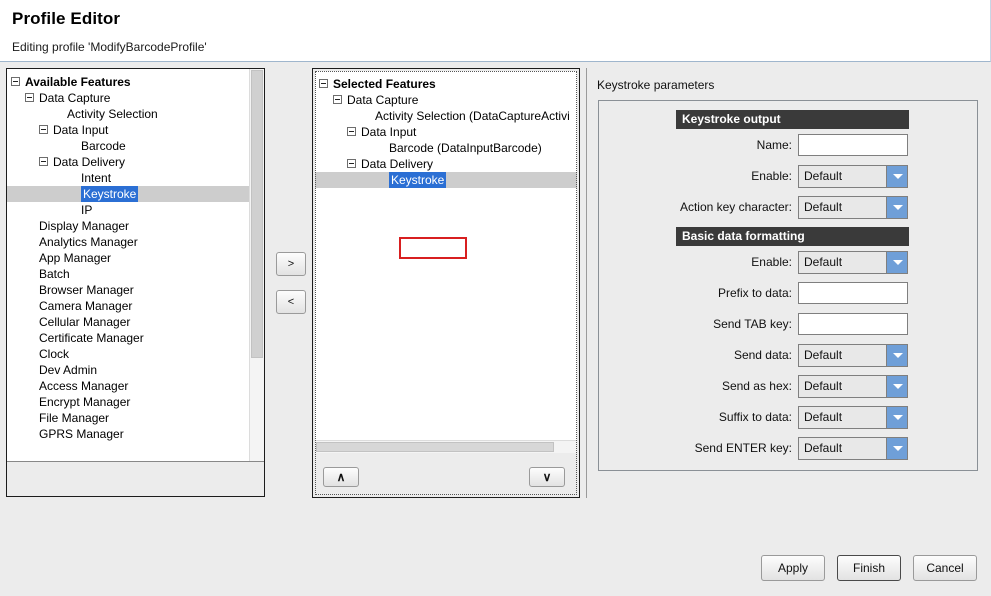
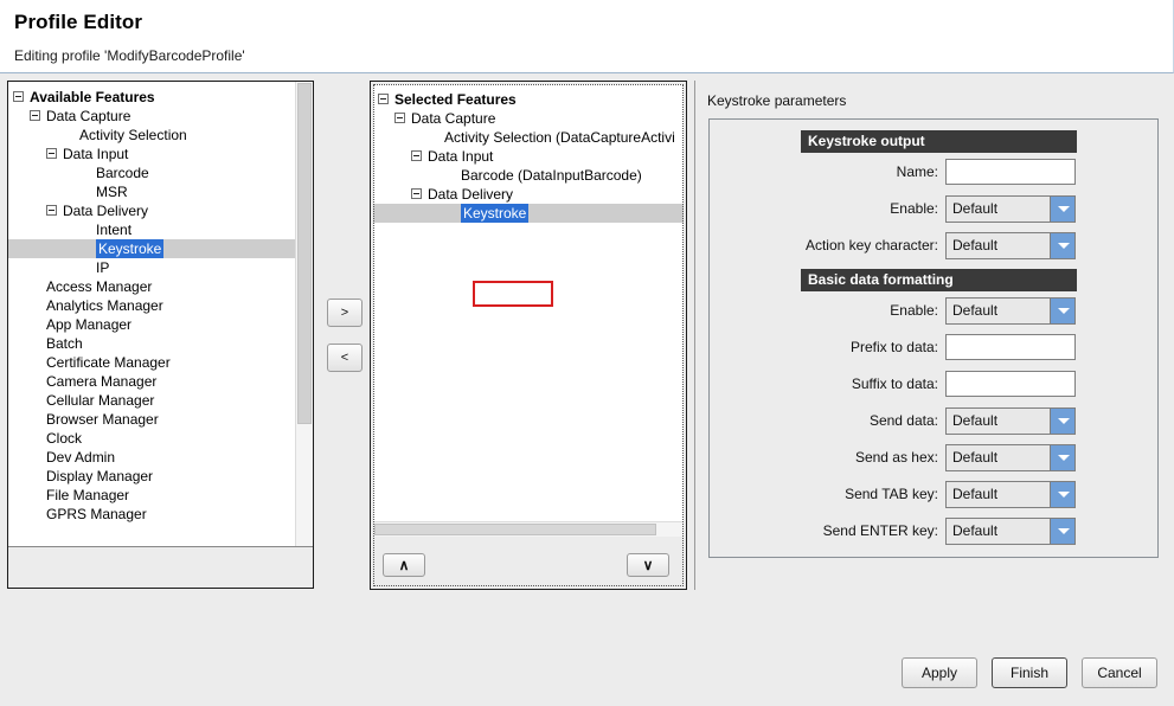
  Profile Editor
  Editing profile 'ModifyBarcodeProfile'
  Available Features
  Data Capture
  Activity Selection
  Data Input
  Barcode
+ MSR
  Data Delivery
  Intent
  Keystroke
  IP
- Display Manager
+ Access Manager
  Analytics Manager
  App Manager
  Batch
- Browser Manager
+ Certificate Manager
  Camera Manager
  Cellular Manager
- Certificate Manager
+ Browser Manager
  Clock
  Dev Admin
- Access Manager
+ Display Manager
- Encrypt Manager
  File Manager
  GPRS Manager
  >
  <
  Selected Features
  Data Capture
  Activity Selection (DataCaptureActivi
  Data Input
  Barcode (DataInputBarcode)
  Data Delivery
  Keystroke
  ∧
  ∨
  Keystroke parameters
  Keystroke output
  Name:
  Enable:
  Default
  Action key character:
  Default
  Basic data formatting
  Enable:
  Default
  Prefix to data:
- Send TAB key:
+ Suffix to data:
  Send data:
  Default
  Send as hex:
  Default
- Suffix to data:
+ Send TAB key:
  Default
  Send ENTER key:
  Default
  Apply
  Finish
  Cancel
